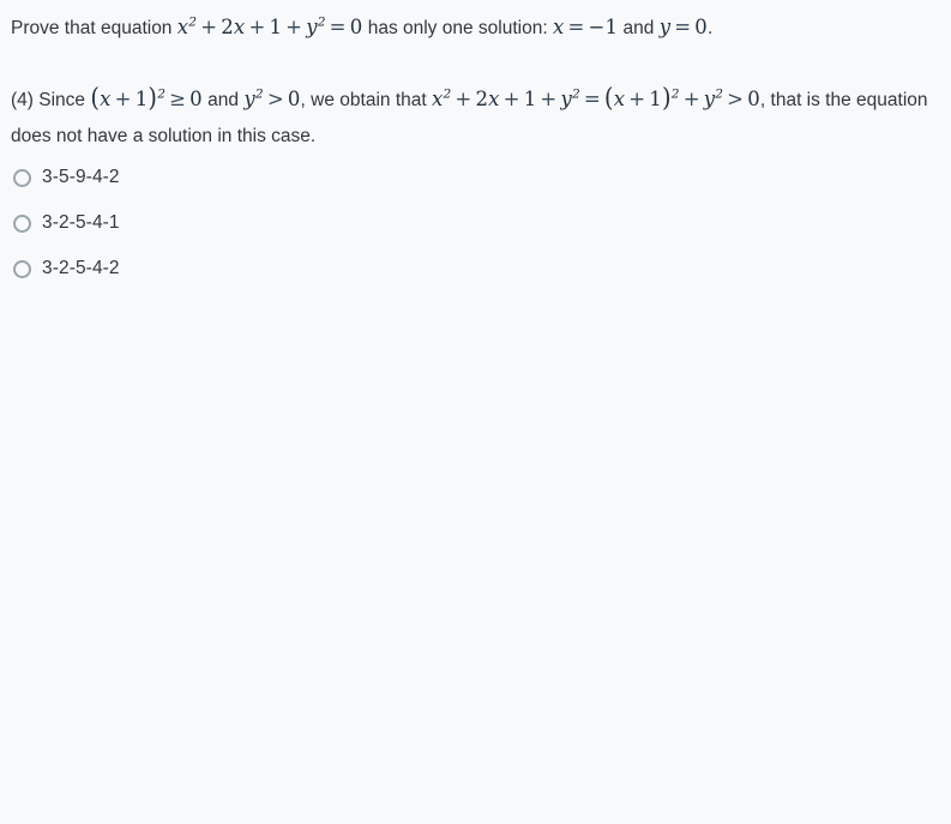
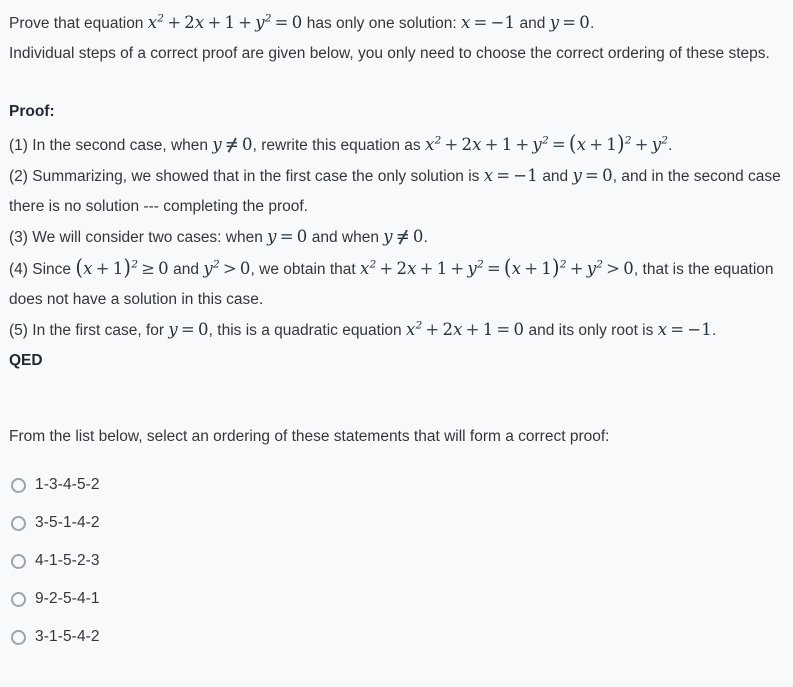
  Prove that equation x2 + 2x + 1 + y2 = 0 has only one solution: x = −1 and y = 0.
+ Individual steps of a correct proof are given below, you only need to choose the correct ordering of these steps.
+ Proof:
+ (1) In the second case, when y = 0, rewrite this equation as x2 + 2x + 1 + y2 = (x + 1)2 + y2.
+ (2) Summarizing, we showed that in the first case the only solution is x = −1 and y = 0, and in the second case there is no solution --- completing the proof.
+ (3) We will consider two cases: when y = 0 and when y = 0.
  (4) Since (x + 1)2 ≥ 0 and y2 > 0, we obtain that x2 + 2x + 1 + y2 = (x + 1)2 + y2 > 0, that is the equation does not have a solution in this case.
+ (5) In the first case, for y = 0, this is a quadratic equation x2 + 2x + 1 = 0 and its only root is x = −1.
+ QED
+ From the list below, select an ordering of these statements that will form a correct proof:
+ 1-3-4-5-2
- 3-5-9-4-2
+ 3-5-1-4-2
+ 4-1-5-2-3
- 3-2-5-4-1
+ 9-2-5-4-1
- 3-2-5-4-2
+ 3-1-5-4-2
